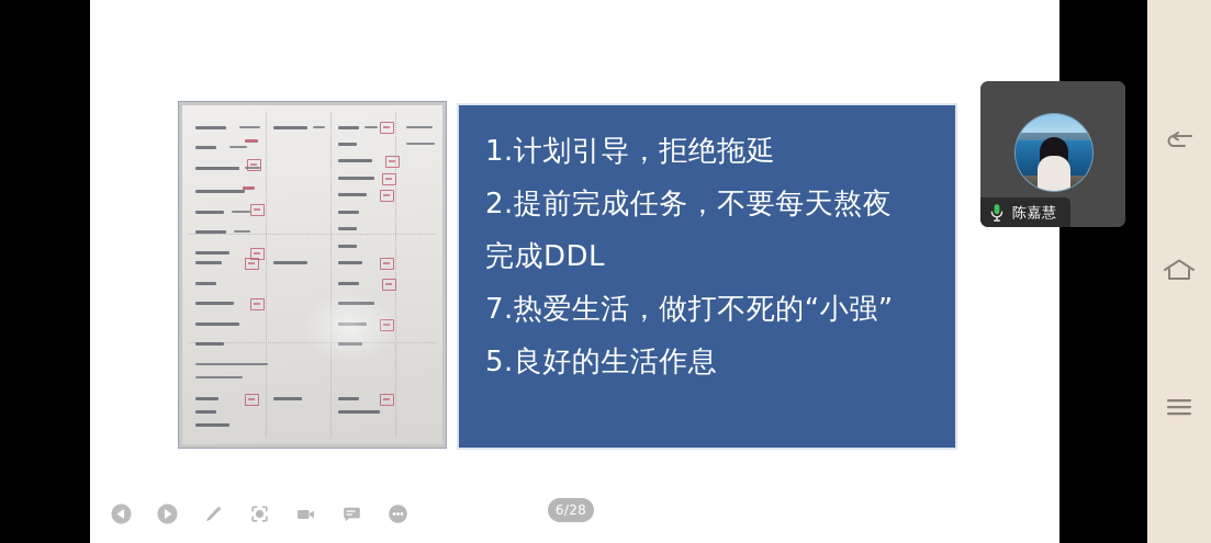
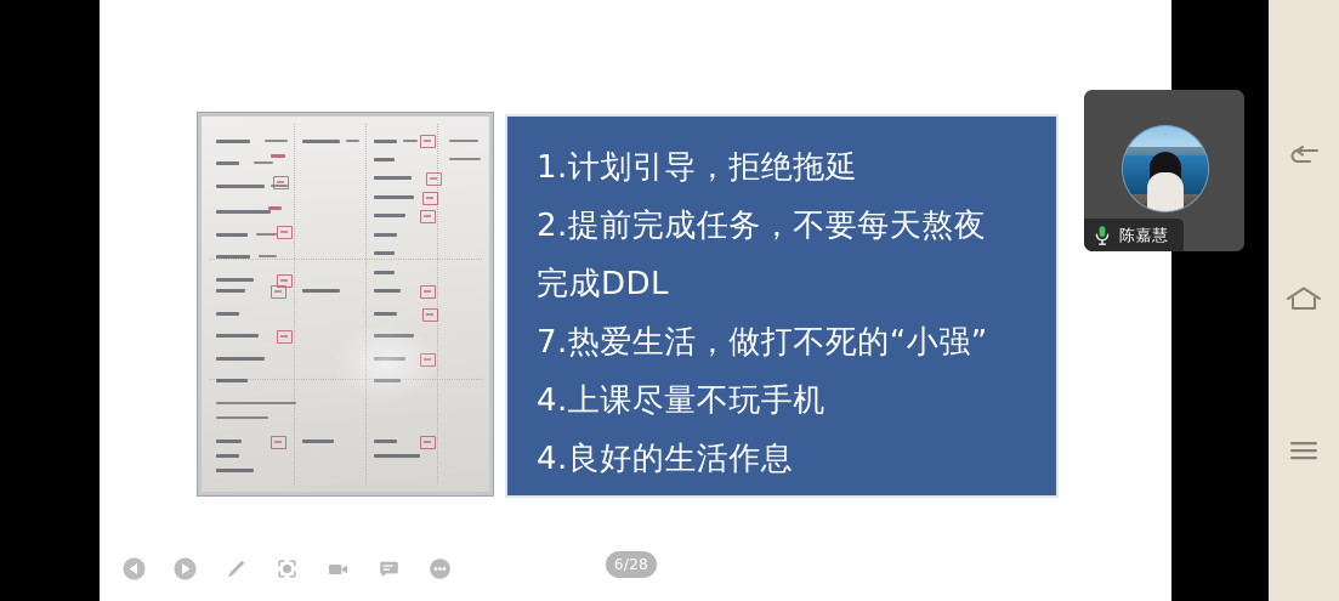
  1.计划引导，拒绝拖延
  2.提前完成任务，不要每天熬夜
  完成DDL
  7.热爱生活，做打不死的“小强”
+ 4.上课尽量不玩手机
- 5.良好的生活作息
+ 4.良好的生活作息
  6/28
  陈嘉慧
